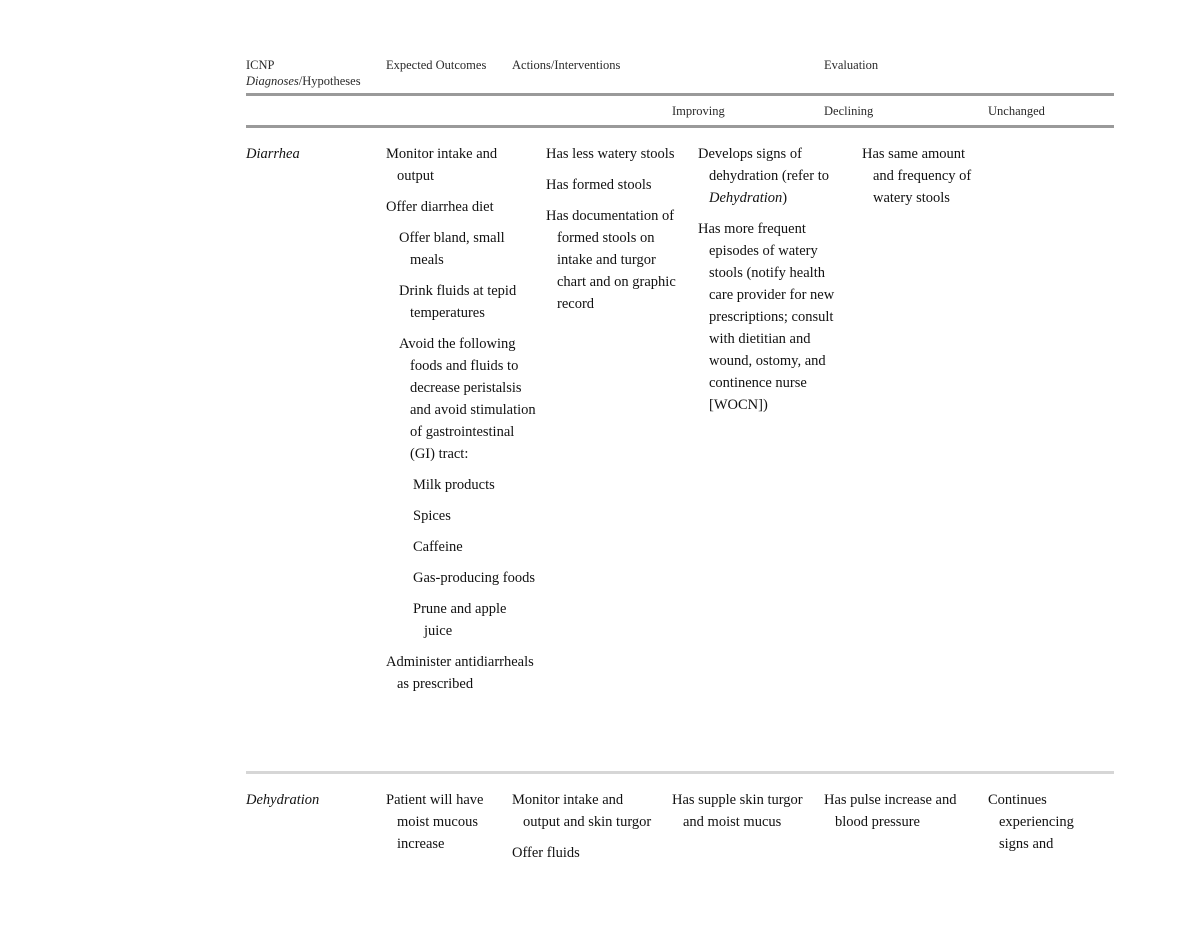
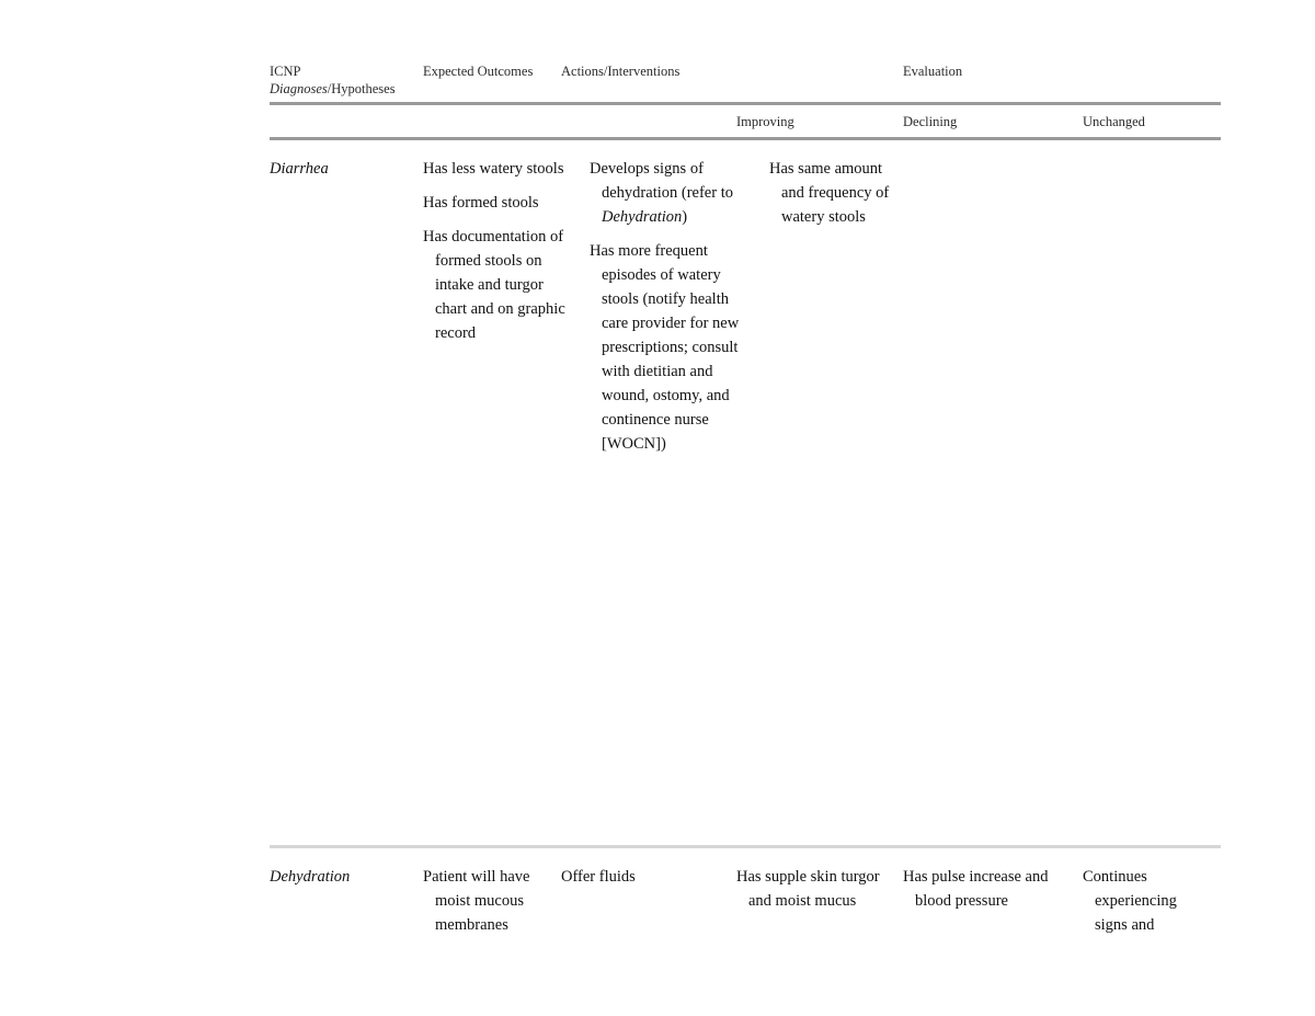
  ICNP
  Diagnoses/Hypotheses
  Expected Outcomes
  Actions/Interventions
  Evaluation
  Improving
  Declining
  Unchanged
  Diarrhea
- Monitor intake and output
- Offer diarrhea diet
- Offer bland, small meals
- Drink fluids at tepid temperatures
- Avoid the following foods and fluids to decrease peristalsis and avoid stimulation of gastrointestinal (GI) tract:
- Milk products
- Spices
- Caffeine
- Gas-producing foods
- Prune and apple juice
- Administer antidiarrheals as prescribed
  Has less watery stools
  Has formed stools
  Has documentation of formed stools on intake and turgor chart and on graphic record
  Develops signs of dehydration (refer to Dehydration)
  Has more frequent episodes of watery stools (notify health care provider for new prescriptions; consult with dietitian and wound, ostomy, and continence nurse [WOCN])
  Has same amount and frequency of watery stools
  Dehydration
- Patient will have moist mucous increase
+ Patient will have moist mucous membranes
- Monitor intake and output and skin turgor
  Offer fluids
  Has supple skin turgor and moist mucus
  Has pulse increase and blood pressure
  Continues experiencing signs and
